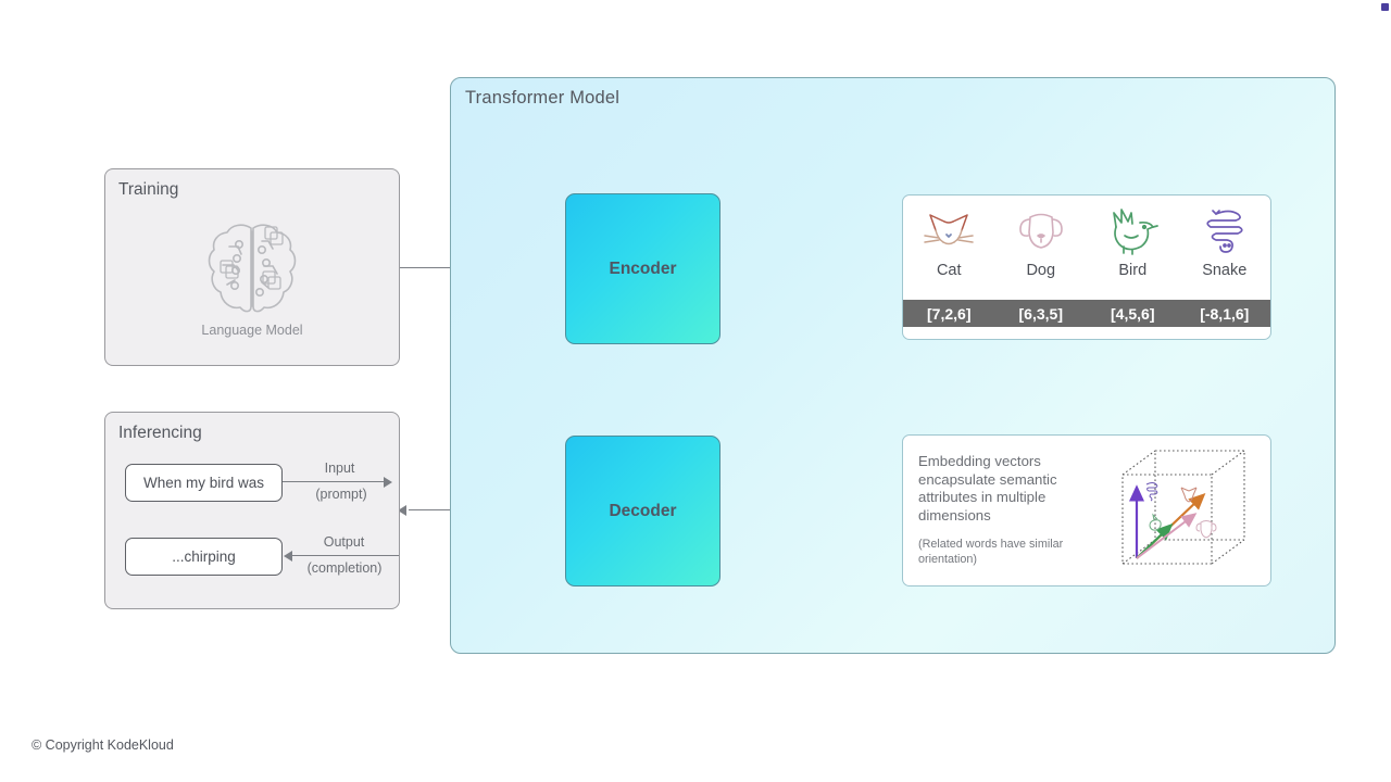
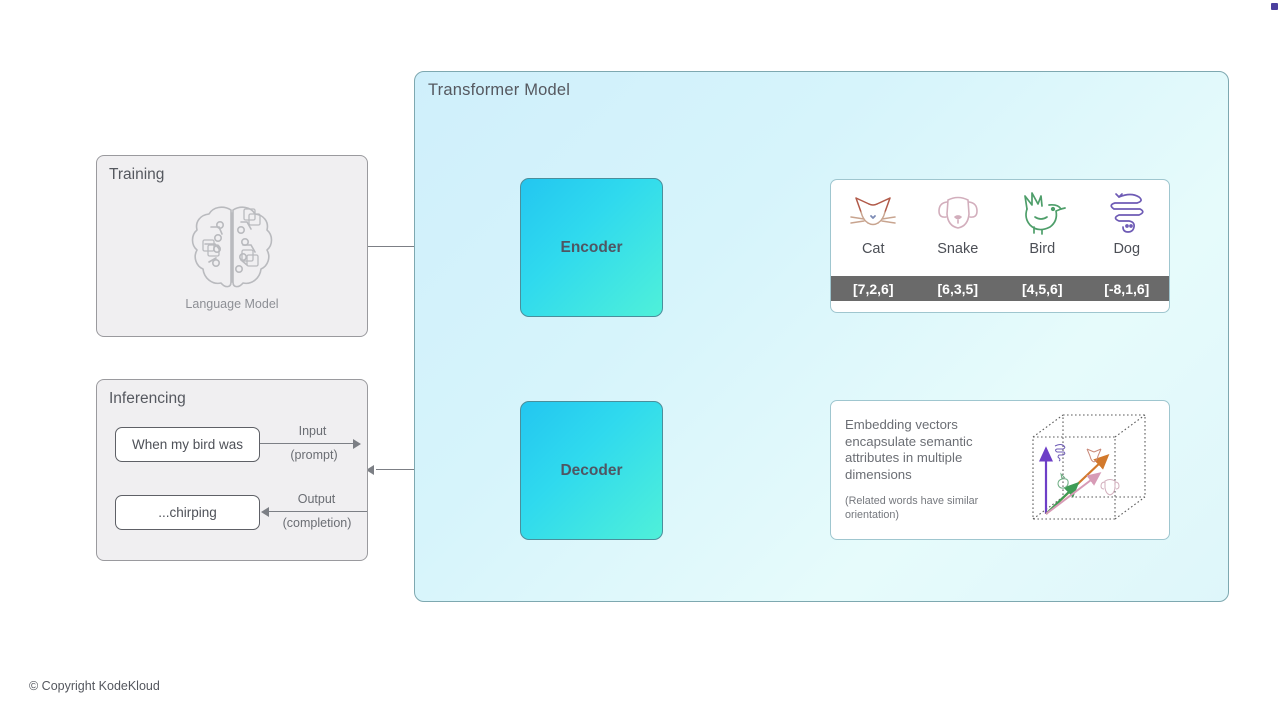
  Transformer Model
  Encoder
  Decoder
  Training
  Language Model
  Inferencing
  When my bird was
  ...chirping
  Input
  (prompt)
  Output
  (completion)
  Cat
- Dog
+ Snake
  Bird
- Snake
+ Dog
  [7,2,6]
  [6,3,5]
  [4,5,6]
  [-8,1,6]
  Embedding vectors encapsulate semantic attributes in multiple dimensions
  (Related words have similar orientation)
  © Copyright KodeKloud
